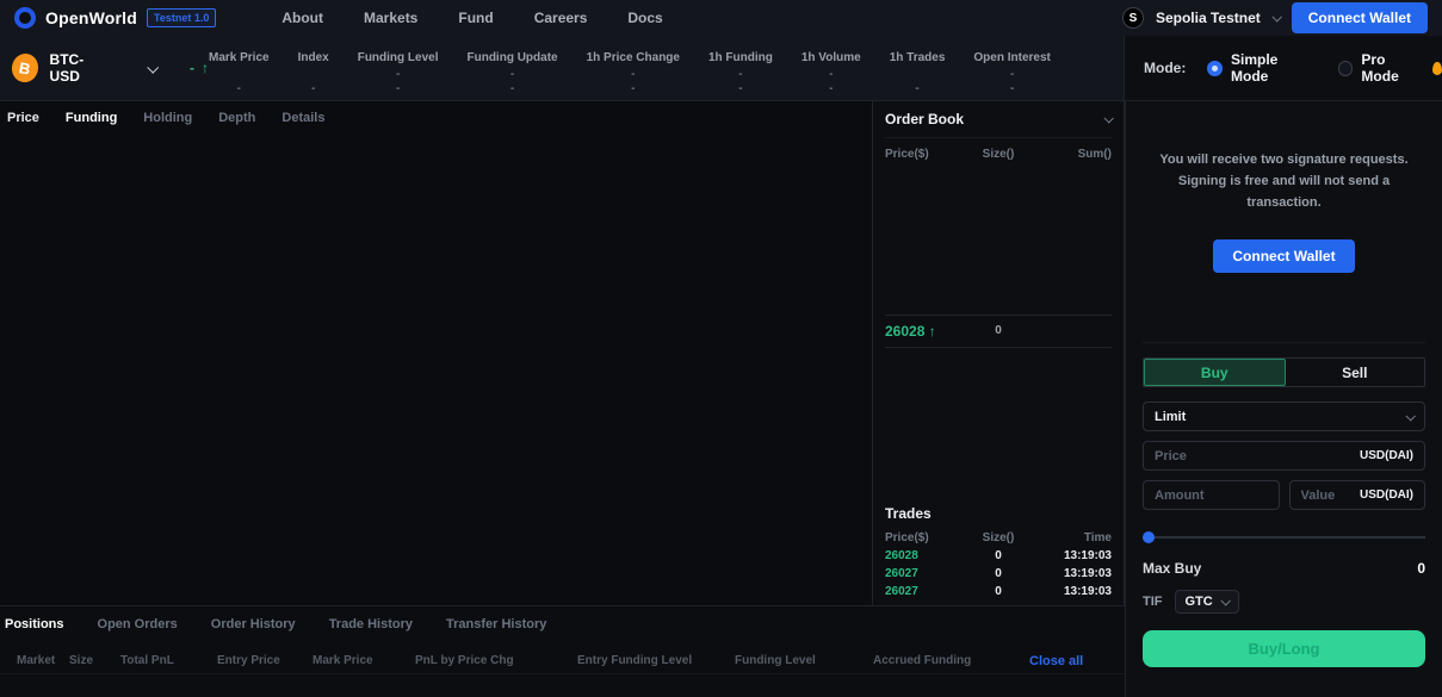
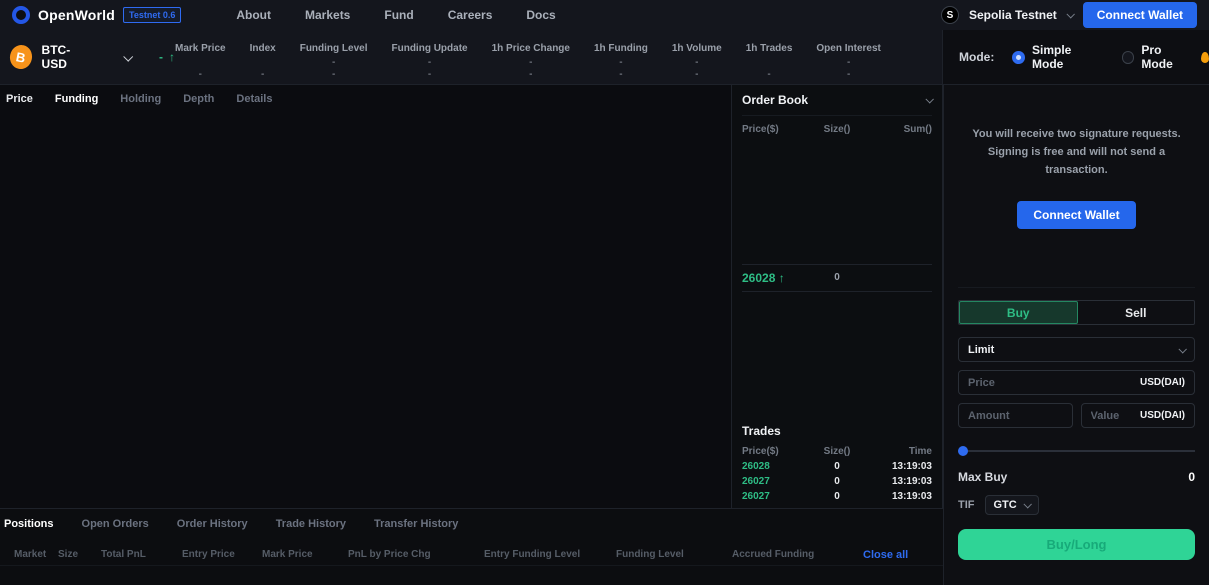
  OpenWorld
- Testnet 1.0
+ Testnet 0.6
  About
  Markets
  Fund
  Careers
  Docs
  S
  Sepolia Testnet
  Connect Wallet
  BTC-USD
  -
  ↑
  Mark Price
  -
  Index
  -
  Funding Level
  -
  -
  Funding Update
  -
  -
  1h Price Change
  -
  -
  1h Funding
  -
  -
  1h Volume
  -
  -
  1h Trades
  -
  Open Interest
  -
  -
  Mode:
  Simple Mode
  Pro Mode
  Price
  Funding
  Holding
  Depth
  Details
  Order Book
  Price($)
  Size()
  Sum()
  26028 ↑
  0
  Trades
  Price($)
  Size()
  Time
  26028
  0
  13:19:03
  26027
  0
  13:19:03
  26027
  0
  13:19:03
  Positions
  Open Orders
  Order History
  Trade History
  Transfer History
  Market
  Size
  Total PnL
  Entry Price
  Mark Price
  PnL by Price Chg
  Entry Funding Level
  Funding Level
  Accrued Funding
  Close all
  You will receive two signature requests. Signing is free and will not send a transaction.
  Connect Wallet
  Buy
  Sell
  Limit
  Price
  USD(DAI)
  Amount
  Value
  USD(DAI)
  Max Buy
  0
  TIF
  GTC
  Buy/Long
